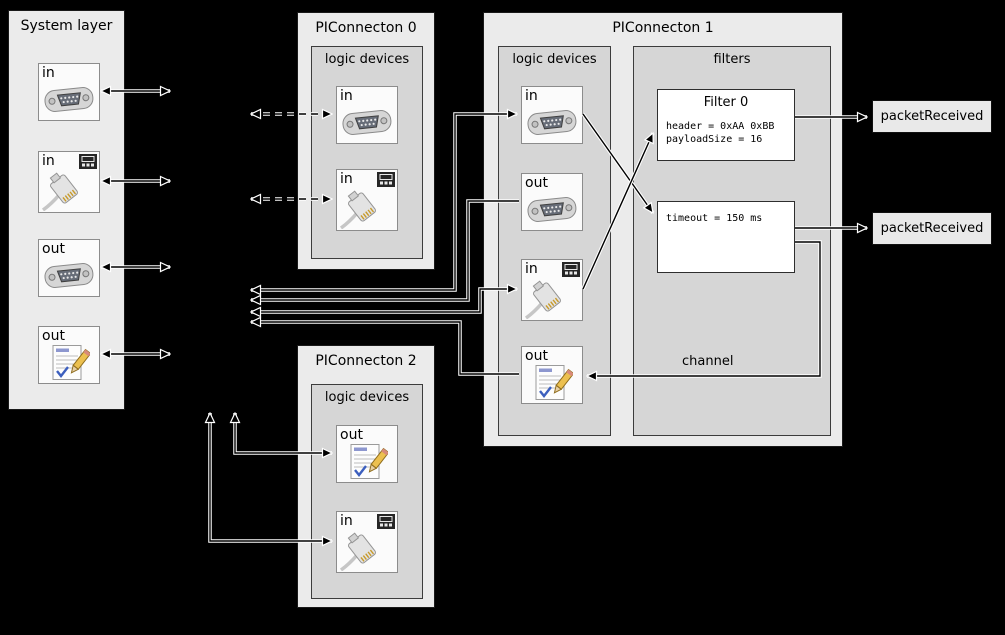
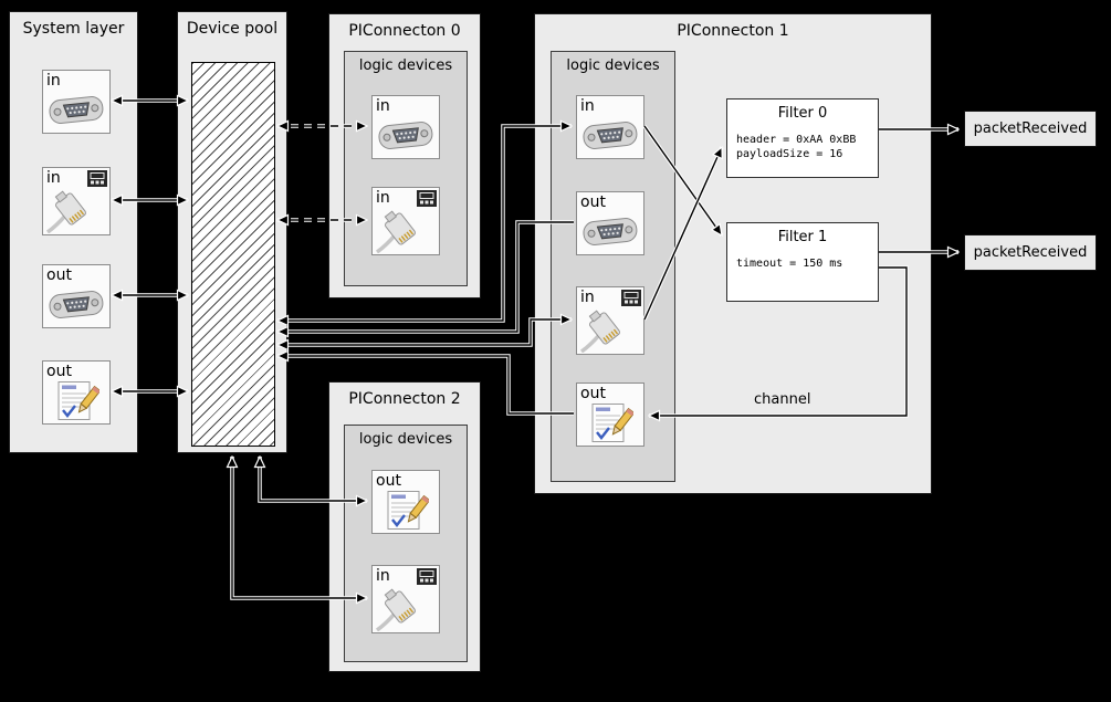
  System layer
  in
  in
  out
  out
+ Device pool
  PIConnecton 0
  logic devices
  in
  in
  PIConnecton 2
  logic devices
  out
  in
  PIConnecton 1
  logic devices
- filters
  in
  out
  in
  out
  Filter 0
  header = 0xAA 0xBB
  payloadSize = 16
+ Filter 1
  timeout = 150 ms
  channel
  packetReceived
  packetReceived
